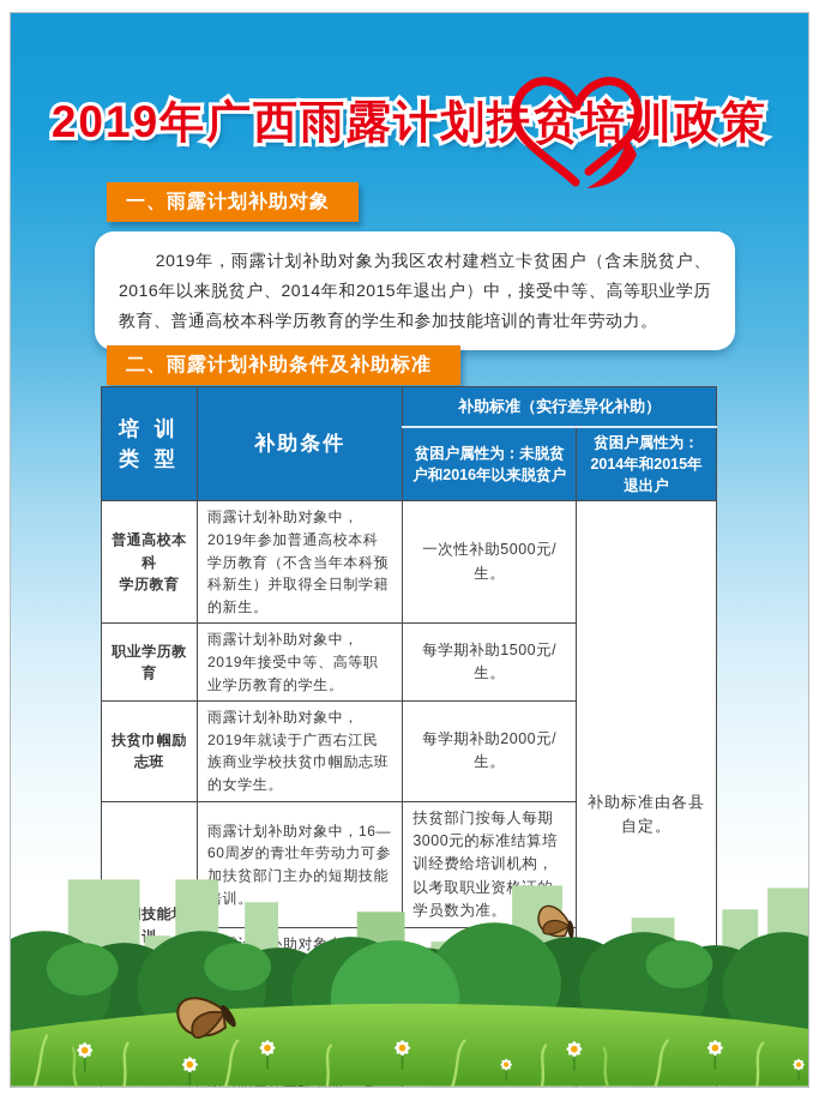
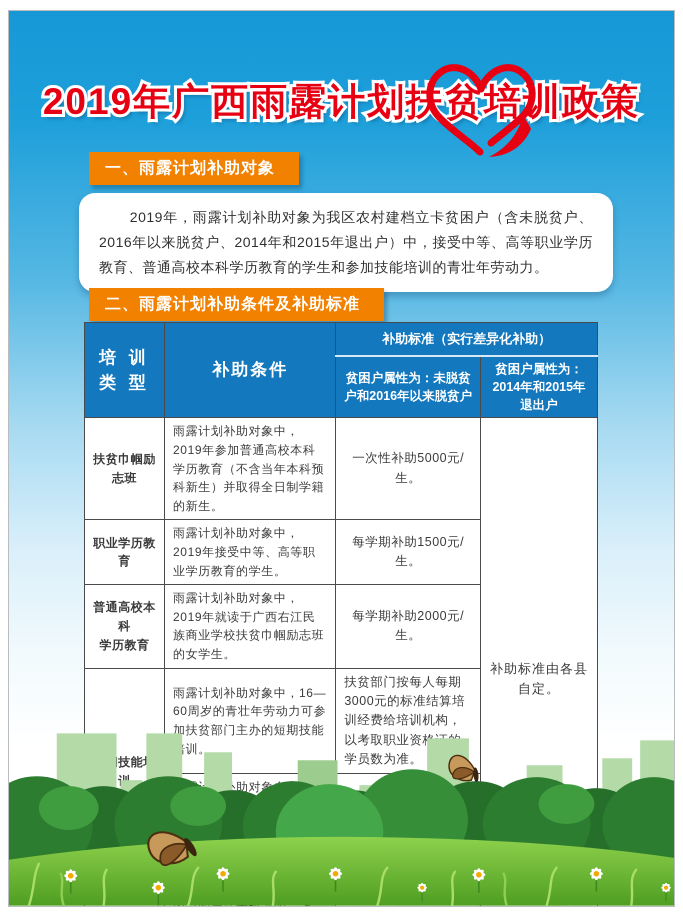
  2019年广西雨露计划扶贫培训政策
  一、雨露计划补助对象
  2019年，雨露计划补助对象为我区农村建档立卡贫困户（含未脱贫户、2016年以来脱贫户、2014年和2015年退出户）中，接受中等、高等职业学历教育、普通高校本科学历教育的学生和参加技能培训的青壮年劳动力。
  二、雨露计划补助条件及补助标准
  培 训 类 型	补助条件	补助标准（实行差异化补助）
  贫困户属性为：未脱贫户和2016年以来脱贫户	贫困户属性为：2014年和2015年退出户
- 普通高校本科 学历教育	雨露计划补助对象中，2019年参加普通高校本科学历教育（不含当年本科预科新生）并取得全日制学籍的新生。	一次性补助5000元/生。	补助标准由各县自定。
+ 扶贫巾帼励志班	雨露计划补助对象中，2019年参加普通高校本科学历教育（不含当年本科预科新生）并取得全日制学籍的新生。	一次性补助5000元/生。	补助标准由各县自定。
  职业学历教育	雨露计划补助对象中，2019年接受中等、高等职业学历教育的学生。	每学期补助1500元/生。
- 扶贫巾帼励志班	雨露计划补助对象中，2019年就读于广西右江民族商业学校扶贫巾帼励志班的女学生。	每学期补助2000元/生。
+ 普通高校本科 学历教育	雨露计划补助对象中，2019年就读于广西右江民族商业学校扶贫巾帼励志班的女学生。	每学期补助2000元/生。
  技能	雨露计划补助对象中，16—60周岁的青壮年劳动力可参加扶贫部门主办的短期技能训。	扶贫部门按每人每期3000元的标准结算培训经费给培训机构，以考取职业资学员数为准。
